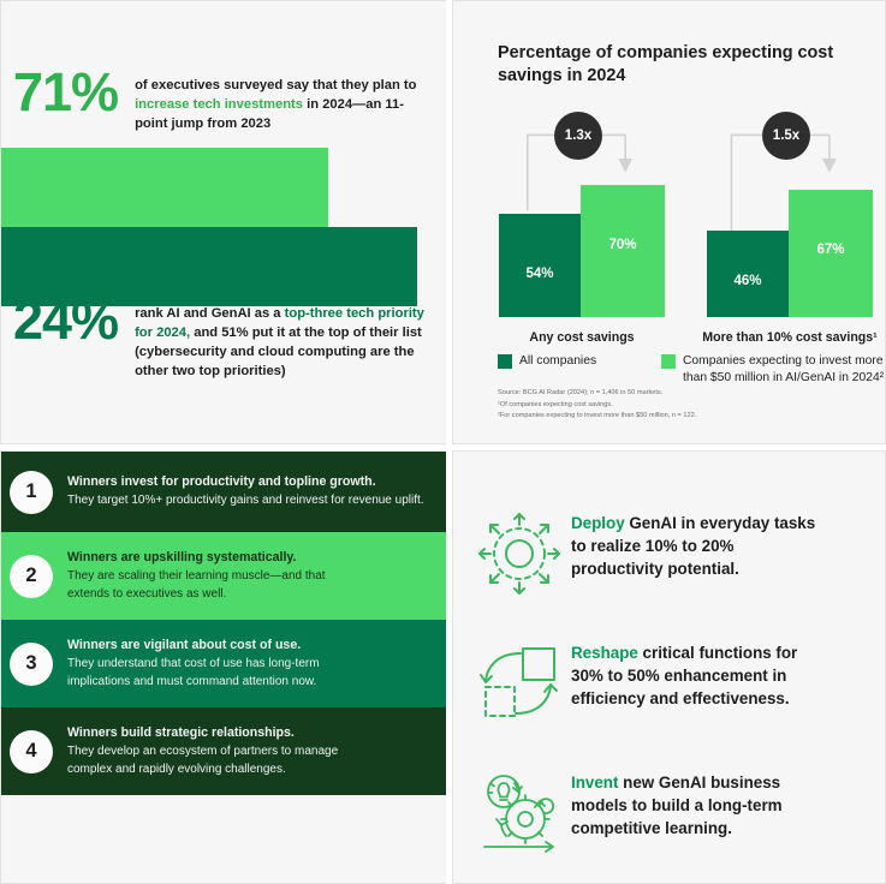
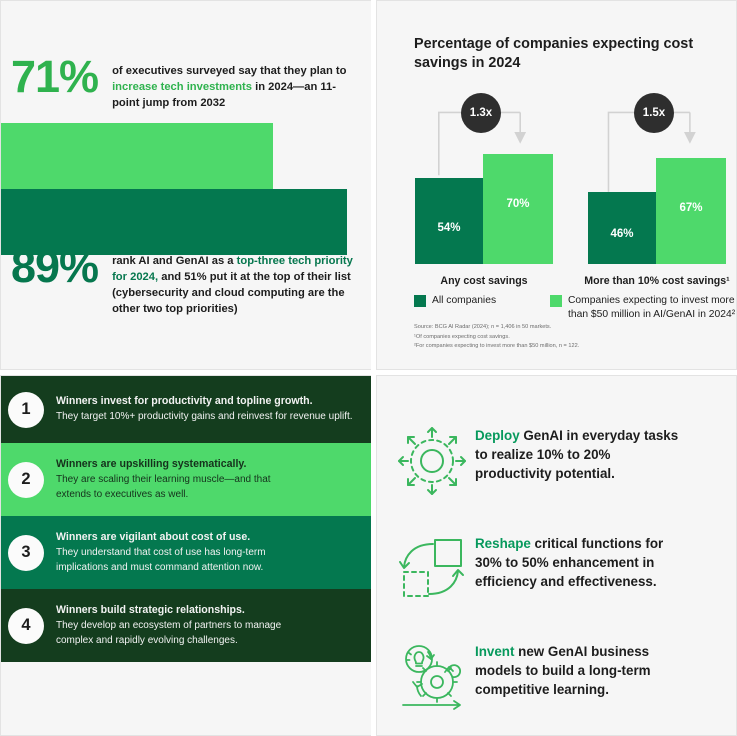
  71%
- of executives surveyed say that they plan to increase tech investments in 2024—an 11-point jump from 2023
+ of executives surveyed say that they plan to increase tech investments in 2024—an 11-point jump from 2032
- 24%
+ 89%
  rank AI and GenAI as a top-three tech priority for 2024, and 51% put it at the top of their list (cybersecurity and cloud computing are the other two top priorities)
  Percentage of companies expecting cost savings in 2024
  54%
  70%
  Any cost savings
  46%
  67%
  More than 10% cost savings¹
  1.3x
  1.5x
  All companies
  Companies expecting to invest more than $50 million in AI/GenAI in 2024²
  1
  Winners invest for productivity and topline growth.
  They target 10%+ productivity gains and reinvest for revenue uplift.
  2
  Winners are upskilling systematically.
  They are scaling their learning muscle—and that extends to executives as well.
  3
  Winners are vigilant about cost of use.
  They understand that cost of use has long-term implications and must command attention now.
  4
  Winners build strategic relationships.
  They develop an ecosystem of partners to manage complex and rapidly evolving challenges.
  Deploy GenAI in everyday tasks to realize 10% to 20% productivity potential.
  Reshape critical functions for 30% to 50% enhancement in efficiency and effectiveness.
  Invent new GenAI business models to build a long-term competitive learning.
